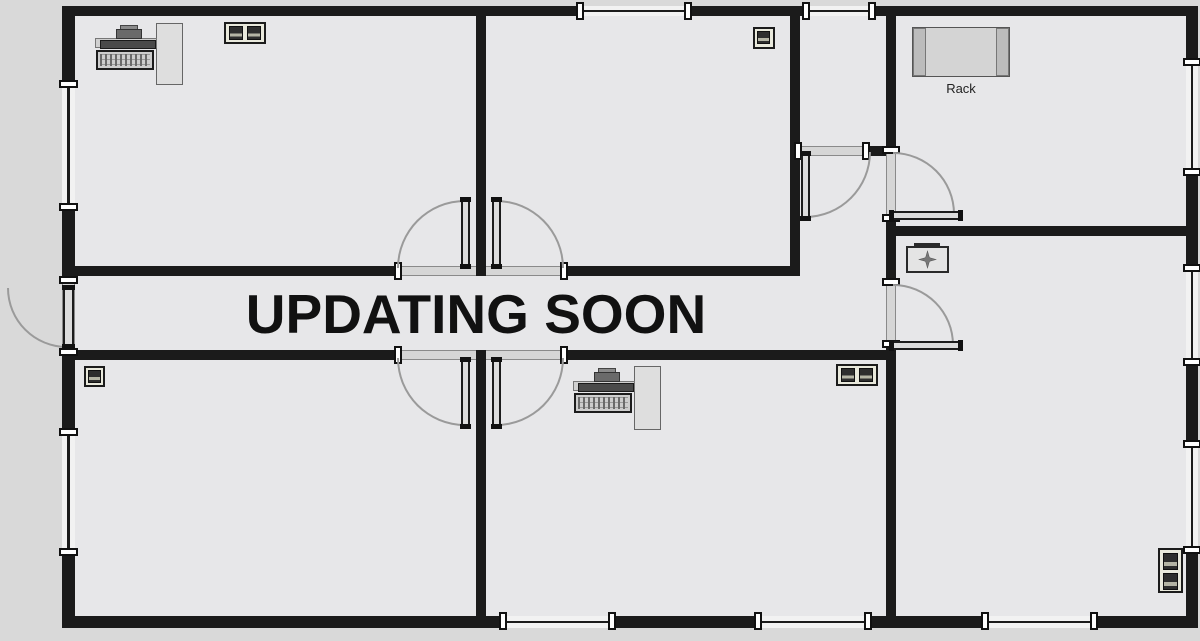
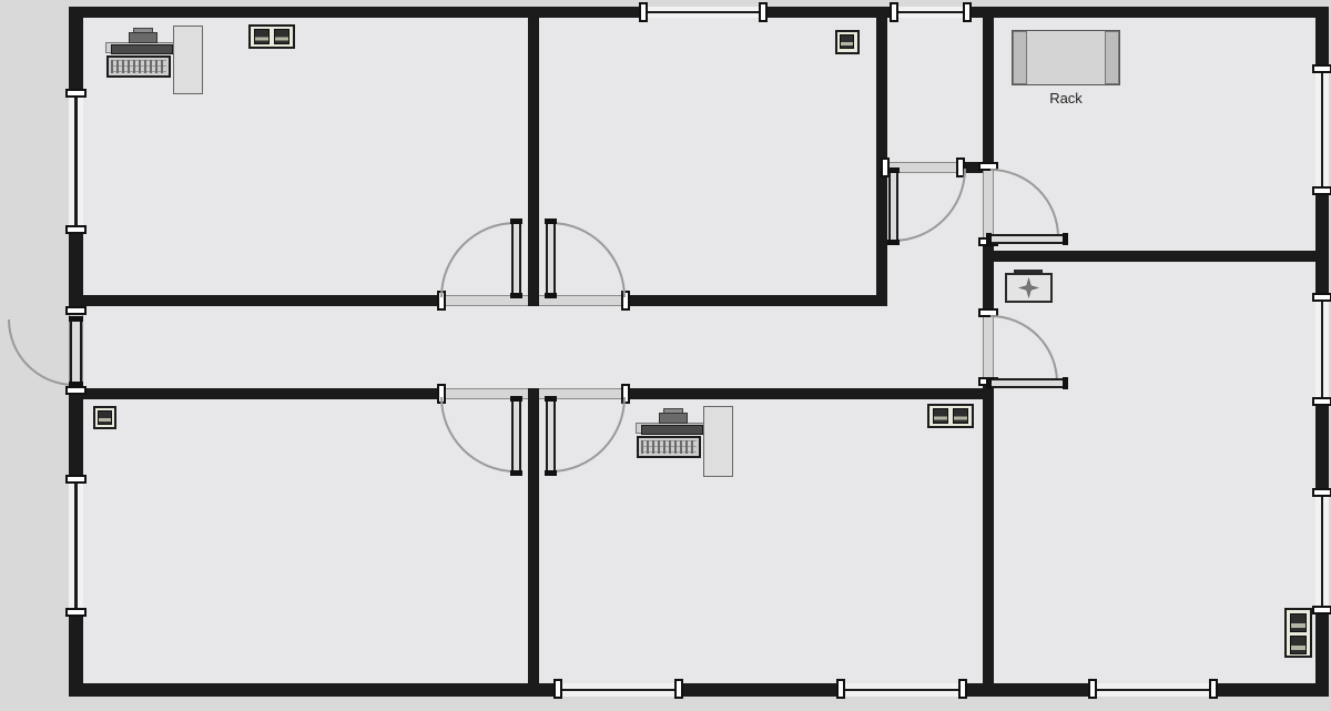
  Rack
- UPDATING SOON
